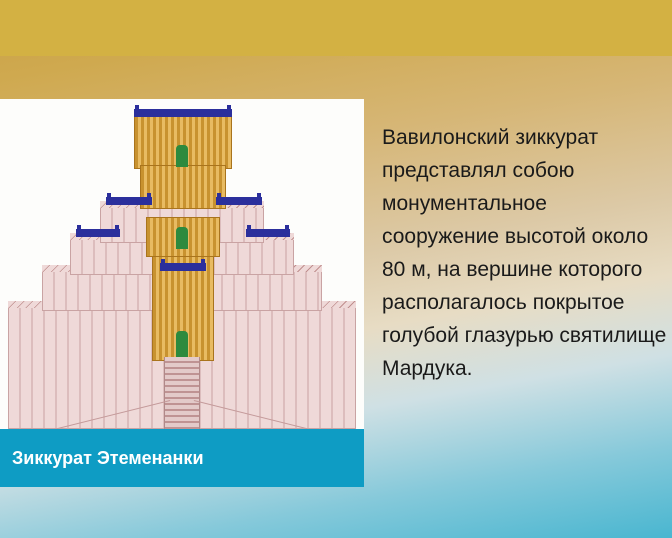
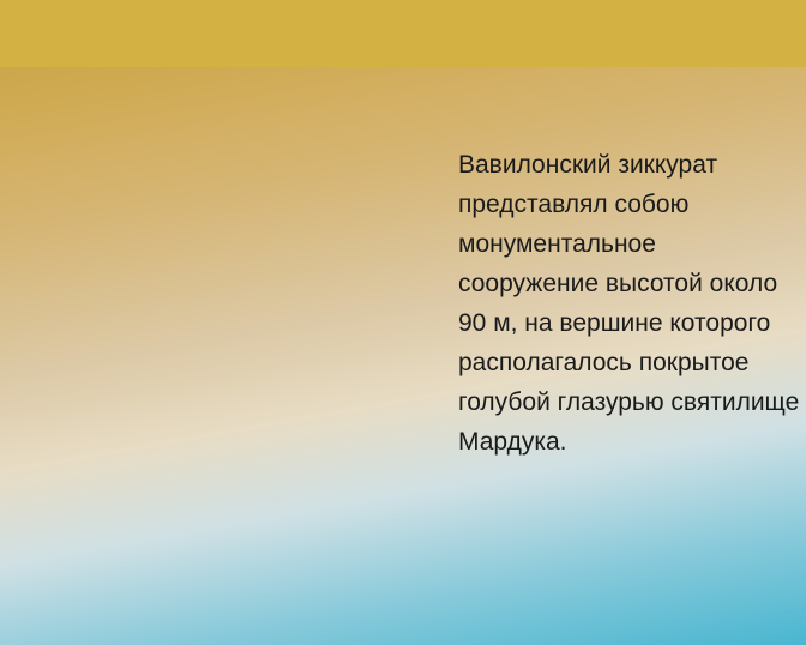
- Зиккурат Этеменанки
- Вавилонский зиккурат представлял собою монументальное сооружение высотой около 80 м, на вершине которого располагалось покрытое голубой глазурью святилище Мардука.
+ Вавилонский зиккурат представлял собою монументальное сооружение высотой около 90 м, на вершине которого располагалось покрытое голубой глазурью святилище Мардука.
